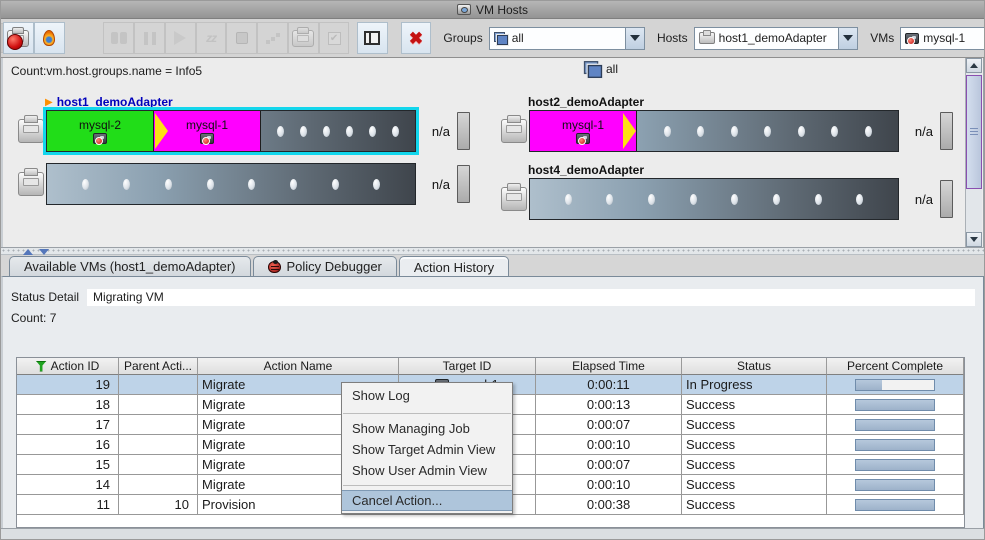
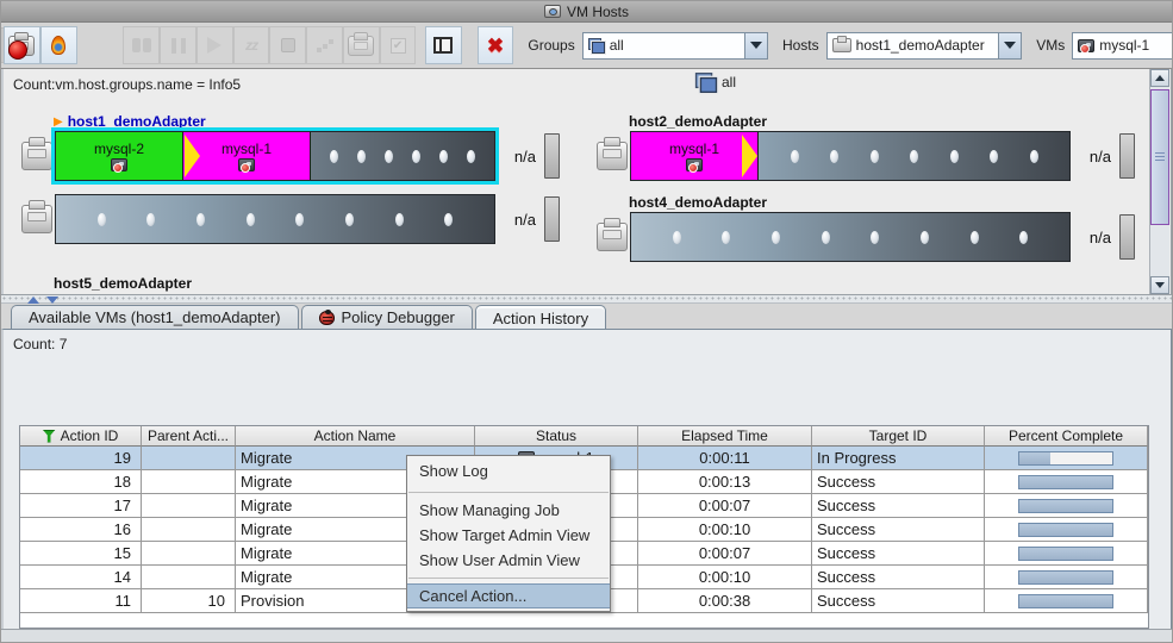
  VM Hosts
  ✔
  ✖
  Groups
  all
  Hosts
  host1_demoAdapter
  VMs
  mysql-1
  Count:vm.host.groups.name = Info5
  all
  ▶
  host1_demoAdapter
  mysql-2
  mysql-1
  n/a
  host2_demoAdapter
  mysql-1
  n/a
  n/a
  host4_demoAdapter
  n/a
+ host5_demoAdapter
  Available VMs (host1_demoAdapter)
  Policy Debugger
  Action History
- Status Detail
- Migrating VM
  Count: 7
  Action ID
  Parent Acti...
  Action Name
- Target ID
+ Status
  Elapsed Time
- Status
+ Target ID
  Percent Complete
  19
  Migrate
  0:00:11
  In Progress
  18
  Migrate
  0:00:13
  Success
  17
  Migrate
  0:00:07
  Success
  16
  Migrate
  0:00:10
  Success
  15
  Migrate
  0:00:07
  Success
  14
  Migrate
  0:00:10
  Success
  11
  10
  Provision
  0:00:38
  Success
  Show Log
  Show Managing Job
  Show Target Admin View
  Show User Admin View
  Cancel Action...
